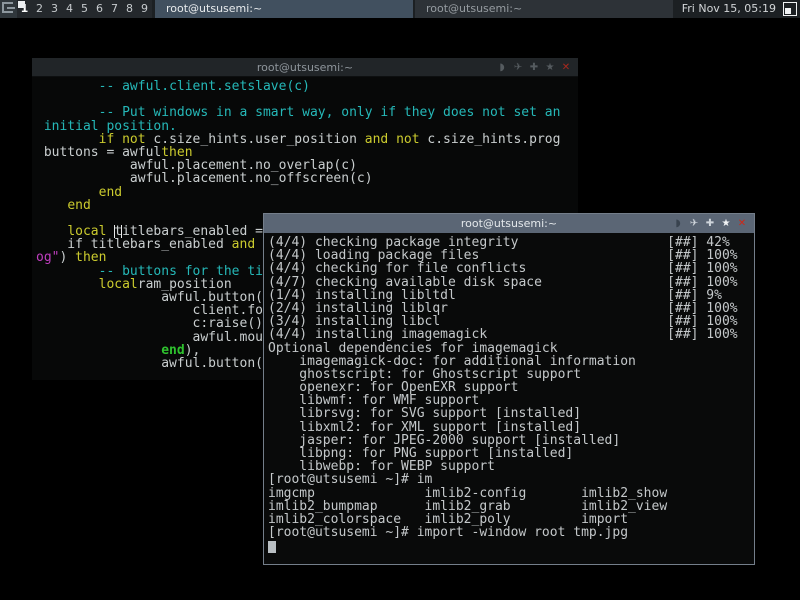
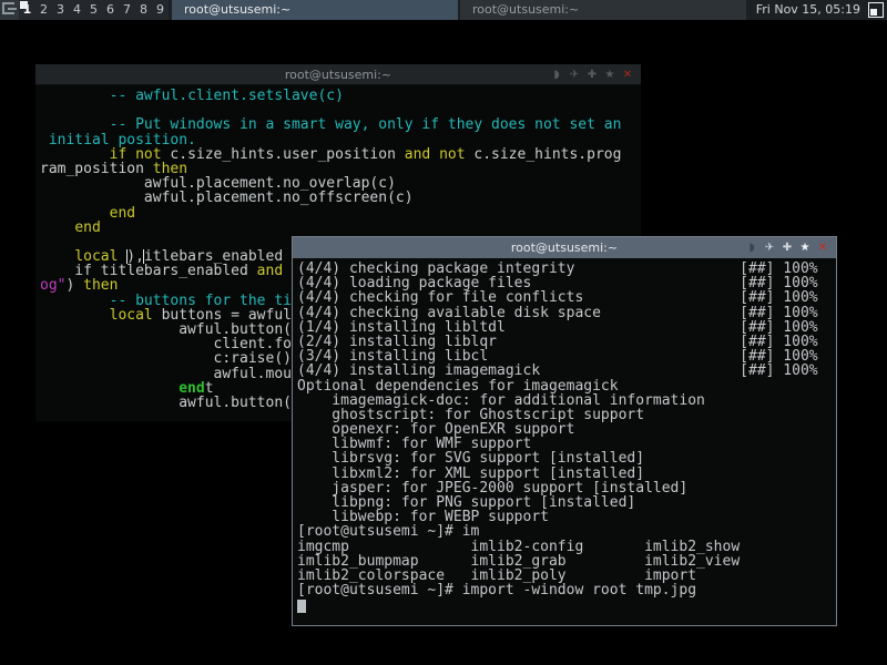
  1
  2
  3
  4
  5
  6
  7
  8
  9
  root@utsusemi:~
  root@utsusemi:~
  Fri Nov 15, 05:19
  root@utsusemi:~
  ◗
  ✈
  ✚
  ★
  ✕
  -- awful.client.setslave(c)
  -- Put windows in a smart way, only if they does not set an
  initial position.
  if not c.size_hints.user_position and not c.size_hints.prog
- buttons = awfulthen
+ ram_position then
  awful.placement.no_overlap(c)
  awful.placement.no_offscreen(c)
  end
  end
- local titlebars_enabled =
+ local ),itlebars_enabled
  if titlebars_enabled and
  og") then
  -- buttons for the ti
- localram_position
+ local buttons = awful
  awful.button(
  client.fo
  c:raise()
  awful.mou
- end),
+ endt
  awful.button(
  root@utsusemi:~
  ◗
  ✈
  ✚
  ★
  ✕
- (4/4) checking package integrity [##] 42%
+ (4/4) checking package integrity [##] 100%
  (4/4) loading package files [##] 100%
  (4/4) checking for file conflicts [##] 100%
- (4/7) checking available disk space [##] 100%
+ (4/4) checking available disk space [##] 100%
- (1/4) installing libltdl [##] 9%
+ (1/4) installing libltdl [##] 100%
  (2/4) installing liblqr [##] 100%
  (3/4) installing libcl [##] 100%
  (4/4) installing imagemagick [##] 100%
  Optional dependencies for imagemagick
  imagemagick-doc: for additional information
  ghostscript: for Ghostscript support
  openexr: for OpenEXR support
  libwmf: for WMF support
  librsvg: for SVG support [installed]
  libxml2: for XML support [installed]
  jasper: for JPEG-2000 support [installed]
  libpng: for PNG support [installed]
  libwebp: for WEBP support
  [root@utsusemi ~]# im
  imgcmp imlib2-config imlib2_show
  imlib2_bumpmap imlib2_grab imlib2_view
  imlib2_colorspace imlib2_poly import
  [root@utsusemi ~]# import -window root tmp.jpg
